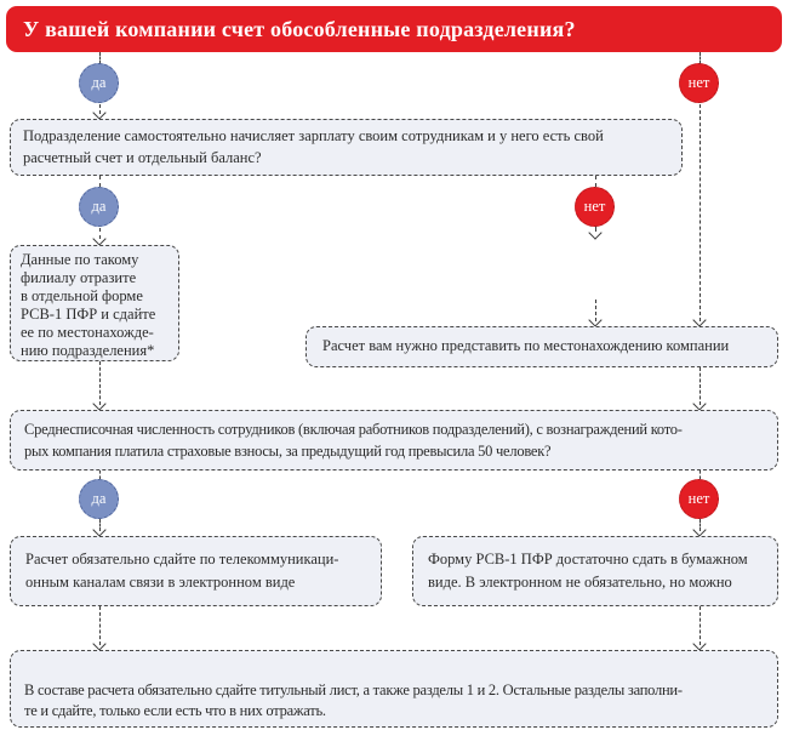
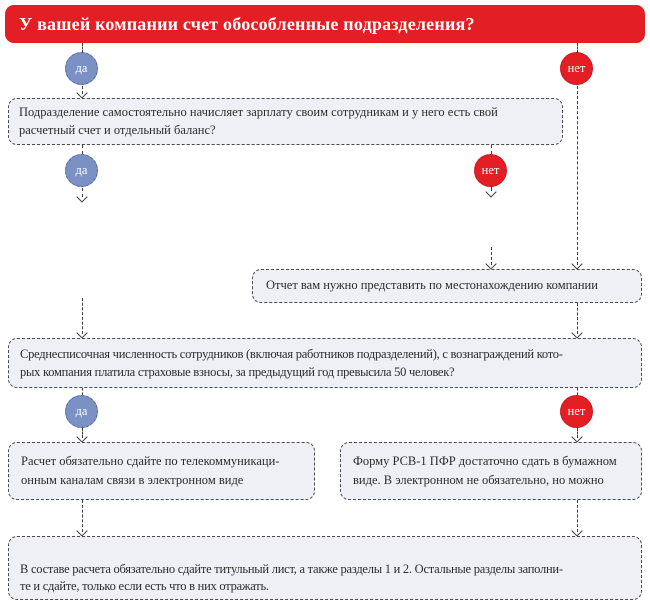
  У вашей компании счет обособленные подразделения?
  да
  нет
  Подразделение самостоятельно начисляет зарплату своим сотрудникам и у него есть свой
  расчетный счет и отдельный баланс?
  да
  нет
- Данные по такому
- филиалу отразите
- в отдельной форме
- РСВ-1 ПФР и сдайте
- ее по местонахожде-
- нию подразделения*
- Расчет вам нужно представить по местонахождению компании
+ Отчет вам нужно представить по местонахождению компании
  Среднесписочная численность сотрудников (включая работников подразделений), с вознаграждений кото-
  рых компания платила страховые взносы, за предыдущий год превысила 50 человек?
  да
  нет
  Расчет обязательно сдайте по телекоммуникаци-
  онным каналам связи в электронном виде
  Форму РСВ-1 ПФР достаточно сдать в бумажном
  виде. В электронном не обязательно, но можно
  В составе расчета обязательно сдайте титульный лист, а также разделы 1 и 2. Остальные разделы заполни-
  те и сдайте, только если есть что в них отражать.
